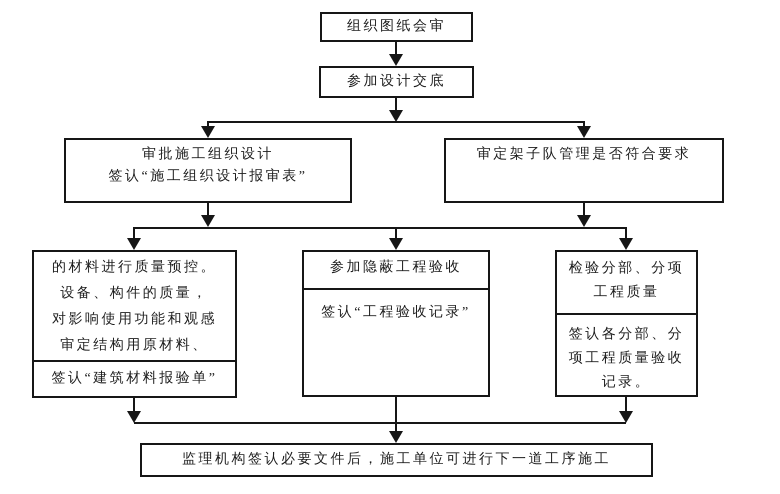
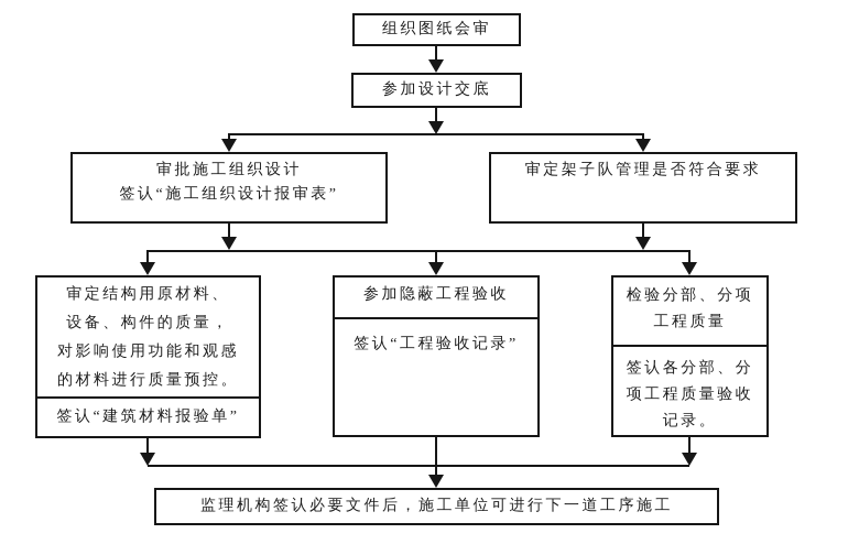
  组织图纸会审
  参加设计交底
  审批施工组织设计
  签认“施工组织设计报审表”
  审定架子队管理是否符合要求
- 的材料进行质量预控。
+ 审定结构用原材料、
  设备、构件的质量，
  对影响使用功能和观感
- 审定结构用原材料、
+ 的材料进行质量预控。
  签认“建筑材料报验单”
  参加隐蔽工程验收
  签认“工程验收记录”
  检验分部、分项
  工程质量
  签认各分部、分
  项工程质量验收
  记录。
  监理机构签认必要文件后，施工单位可进行下一道工序施工
